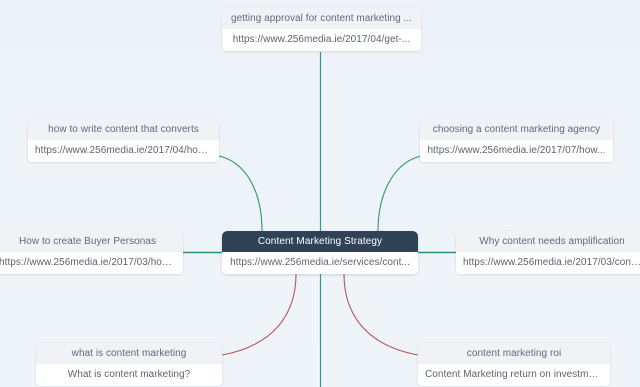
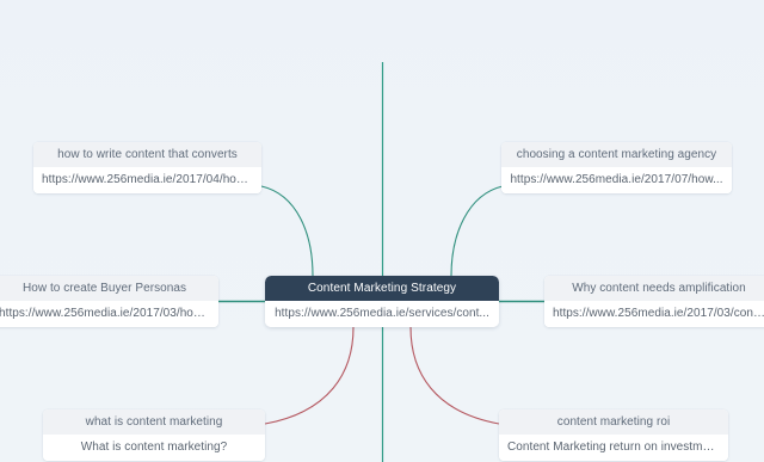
- getting approval for content marketing ...
- https://www.256media.ie/2017/04/get-...
  how to write content that converts
  https://www.256media.ie/2017/04/how...
  choosing a content marketing agency
  https://www.256media.ie/2017/07/how...
  How to create Buyer Personas
  https://www.256media.ie/2017/03/how...
  Content Marketing Strategy
  https://www.256media.ie/services/cont...
  Why content needs amplification
  https://www.256media.ie/2017/03/cont..
  what is content marketing
  What is content marketing?
  content marketing roi
  Content Marketing return on investmen...
